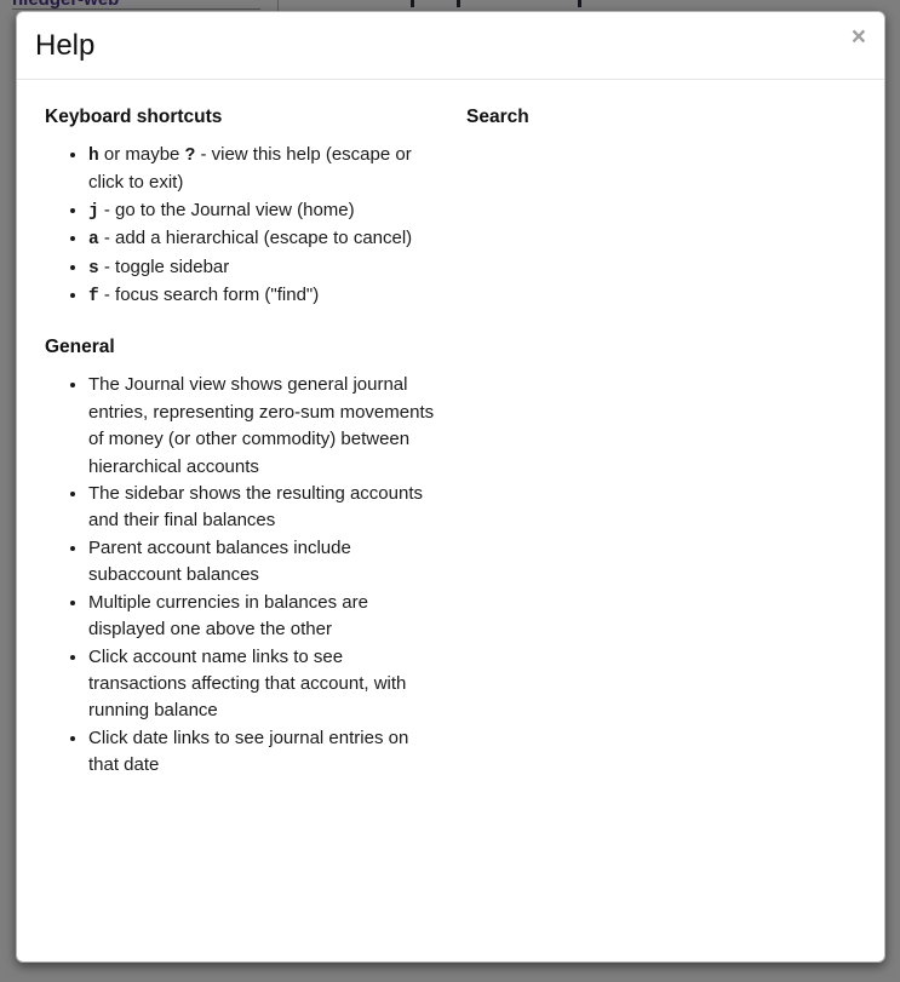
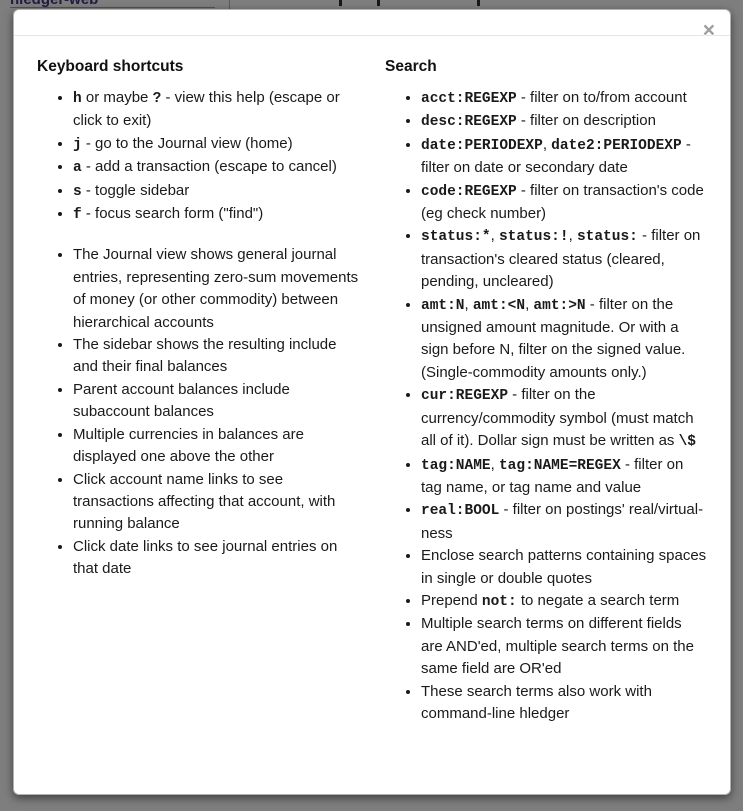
- Help
  ×
  Keyboard shortcuts
  h or maybe ? - view this help (escape or click to exit)
  j - go to the Journal view (home)
- a - add a hierarchical (escape to cancel)
+ a - add a transaction (escape to cancel)
  s - toggle sidebar
  f - focus search form ("find")
- General
  The Journal view shows general journal entries, representing zero-sum movements of money (or other commodity) between hierarchical accounts
- The sidebar shows the resulting accounts and their final balances
+ The sidebar shows the resulting include and their final balances
  Parent account balances include subaccount balances
  Multiple currencies in balances are displayed one above the other
  Click account name links to see transactions affecting that account, with running balance
  Click date links to see journal entries on that date
  Search
+ acct:REGEXP - filter on to/from account
+ desc:REGEXP - filter on description
+ date:PERIODEXP, date2:PERIODEXP - filter on date or secondary date
+ code:REGEXP - filter on transaction's code (eg check number)
+ status:*, status:!, status: - filter on transaction's cleared status (cleared, pending, uncleared)
+ amt:N, amt:<N, amt:>N - filter on the unsigned amount magnitude. Or with a sign before N, filter on the signed value. (Single-commodity amounts only.)
+ cur:REGEXP - filter on the currency/commodity symbol (must match all of it). Dollar sign must be written as \$
+ tag:NAME, tag:NAME=REGEX - filter on tag name, or tag name and value
+ real:BOOL - filter on postings' real/virtual-ness
+ Enclose search patterns containing spaces in single or double quotes
+ Prepend not: to negate a search term
+ Multiple search terms on different fields are AND'ed, multiple search terms on the same field are OR'ed
+ These search terms also work with command-line hledger
